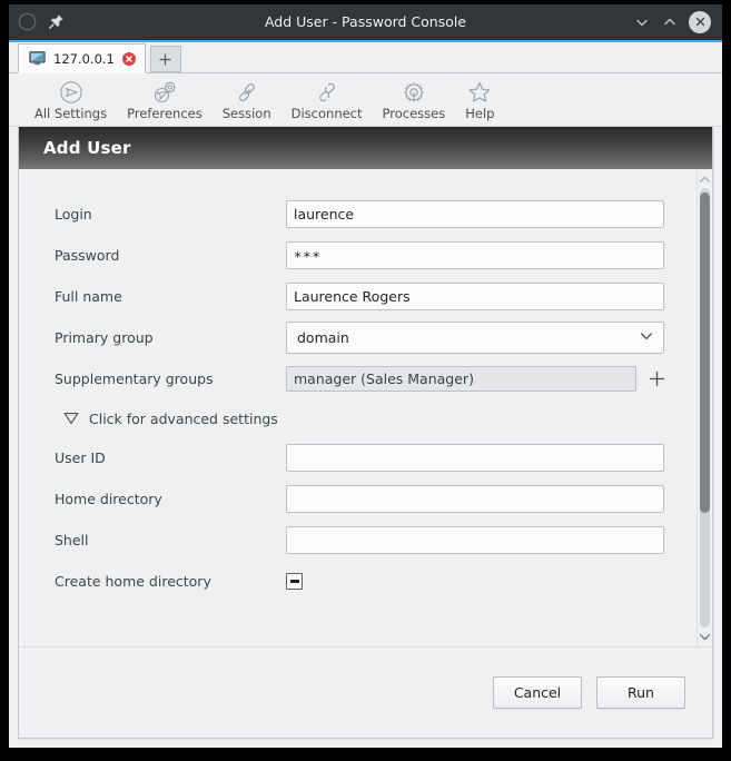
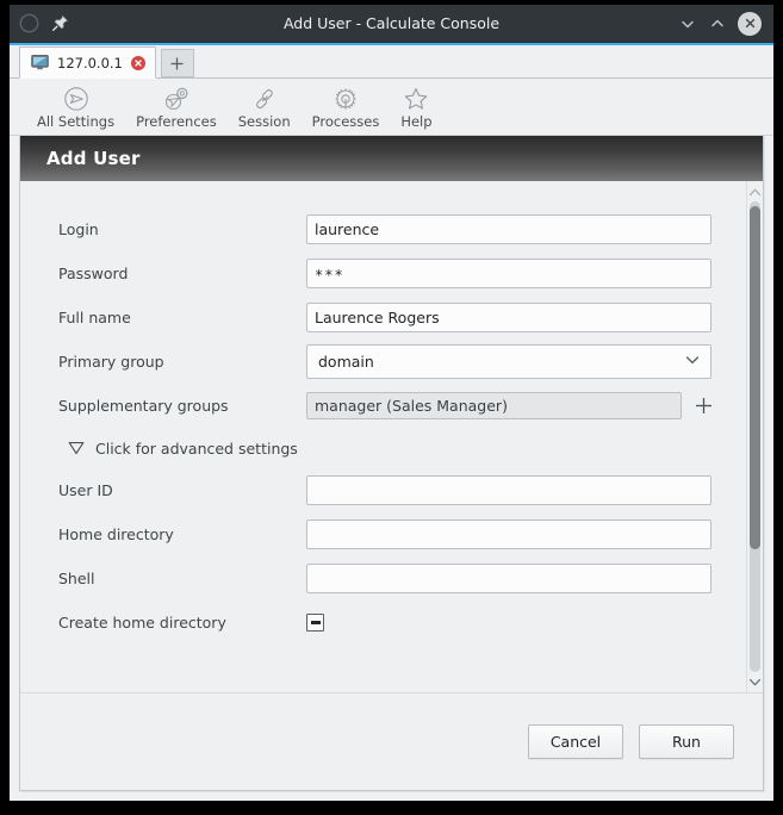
- Add User - Password Console
+ Add User - Calculate Console
  127.0.0.1
  All Settings
  Preferences
  Session
- Disconnect
  Processes
  Help
  Add User
  Login
  laurence
  Password
  ***
  Full name
  Laurence Rogers
  Primary group
  domain
  Supplementary groups
  manager (Sales Manager)
  Click for advanced settings
  User ID
  Home directory
  Shell
  Create home directory
  Cancel
  Run
